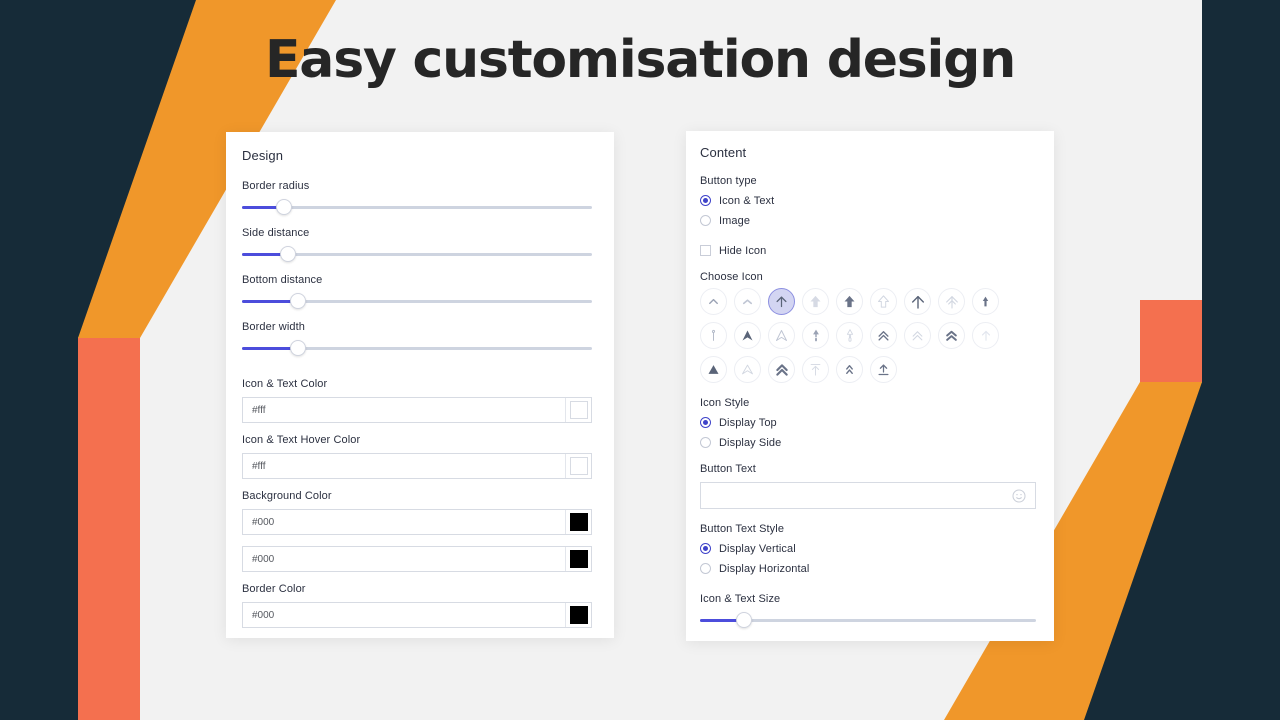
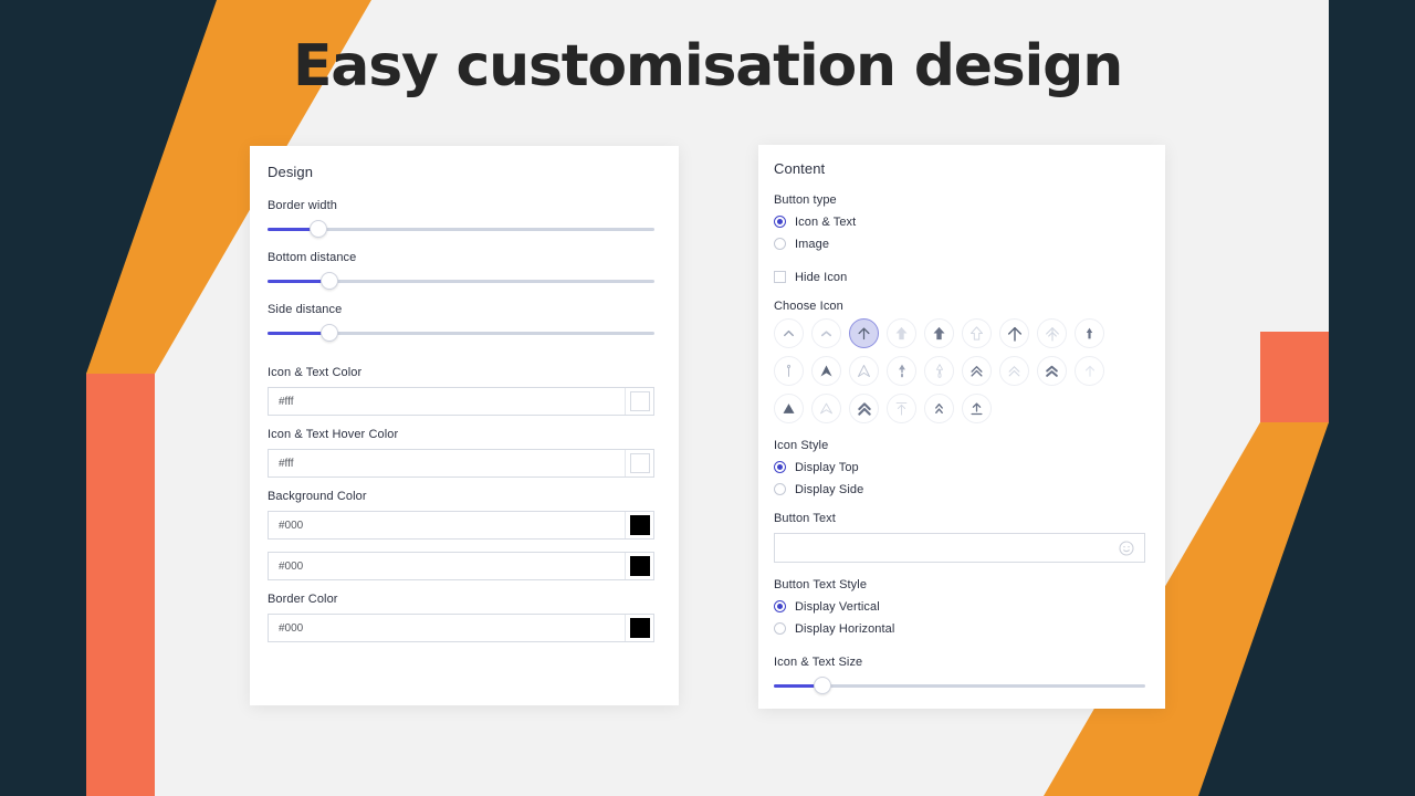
  Easy customisation design
  Design
- Border radius
- Side distance
+ Border width
  Bottom distance
- Border width
+ Side distance
  Icon & Text Color
  #fff
  Icon & Text Hover Color
  #fff
  Background Color
  #000
  #000
  Border Color
  #000
  Content
  Button type
  Icon & Text
  Image
  Hide Icon
  Choose Icon
  Icon Style
  Display Top
  Display Side
  Button Text
  Button Text Style
  Display Vertical
  Display Horizontal
  Icon & Text Size
